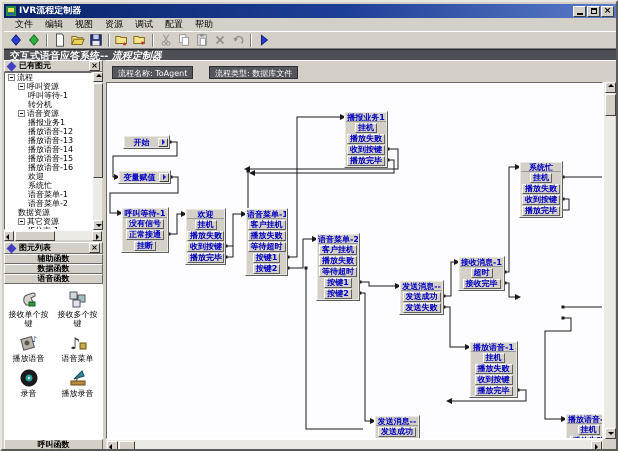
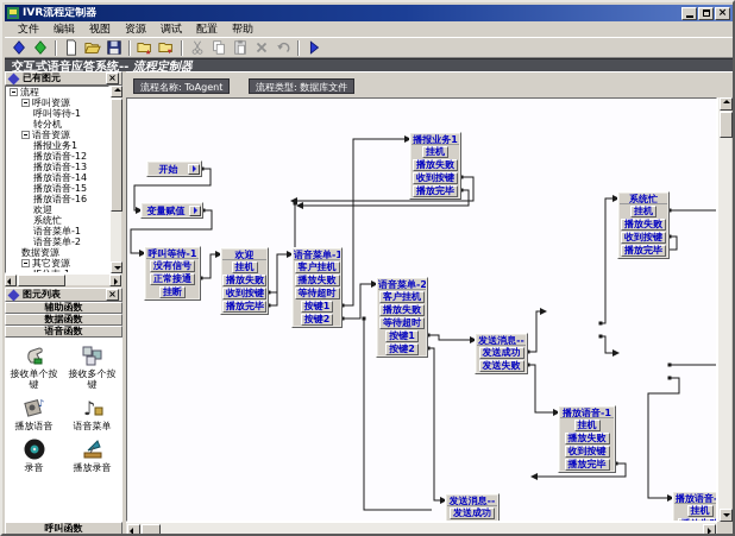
  IVR流程定制器
  ×
  文件
  编辑
  视图
  资源
  调试
  配置
  帮助
  交互式语音应答系统-- 流程定制器
  已有图元
  ×
  流程
  呼叫资源
  呼叫等待-1
  转分机
  语音资源
  播报业务1
  播放语音-12
  播放语音-13
  播放语音-14
  播放语音-15
  播放语音-16
  欢迎
  系统忙
  语音菜单-1
  语音菜单-2
  数据资源
  其它资源
  图元列表
  ×
  辅助函数
  数据函数
  语音函数
  接收单个按键
  接收多个按键
  ♪
  播放语音
  ♪
  语音菜单
  录音
  播放录音
  呼叫函数
  流程名称: ToAgent
  流程类型: 数据库文件
  开始
  变量赋值
  呼叫等待-1
  没有信号
  正常接通
  挂断
  欢迎
  挂机
  播放失败
  收到按键
  播放完毕
  语音菜单-1
  客户挂机
  播放失败
  等待超时
  按键1
  按键2
  播报业务1
  挂机
  播放失败
  收到按键
  播放完毕
  语音菜单-2
  客户挂机
  播放失败
  等待超时
  按键1
  按键2
  发送消息--
  发送成功
  发送失败
- 接收消息-1
- 超时
- 接收完毕
  系统忙
  挂机
  播放失败
  收到按键
  播放完毕
  播放语音-1
  挂机
  播放失败
  收到按键
  播放完毕
  发送消息--
  发送成功
  播放语音-
  挂机
